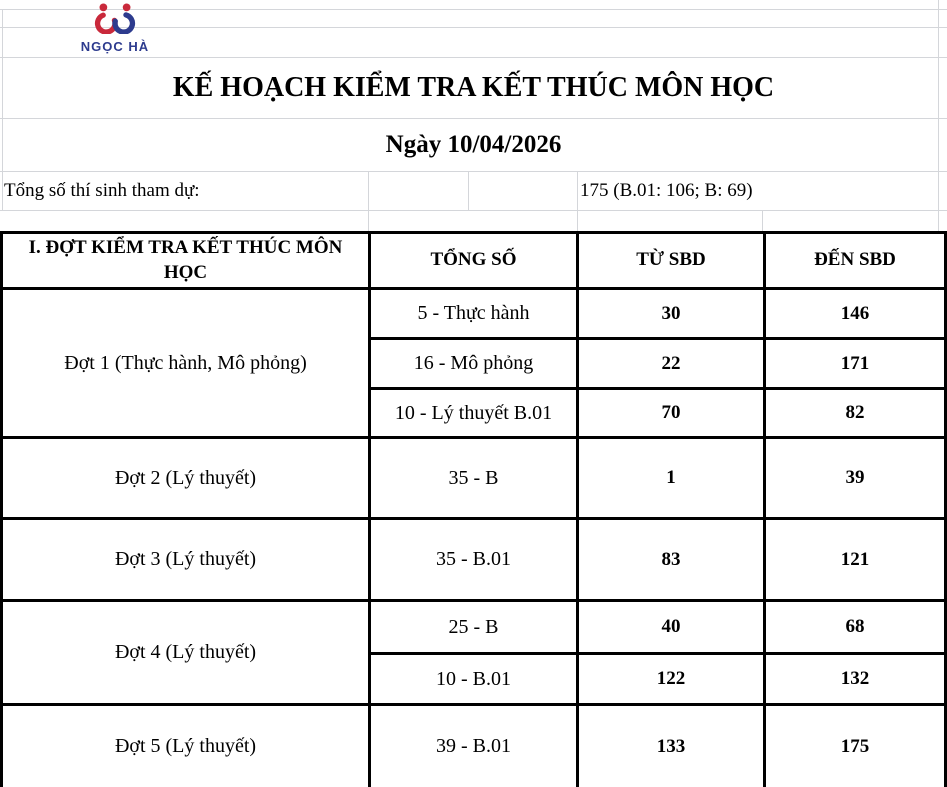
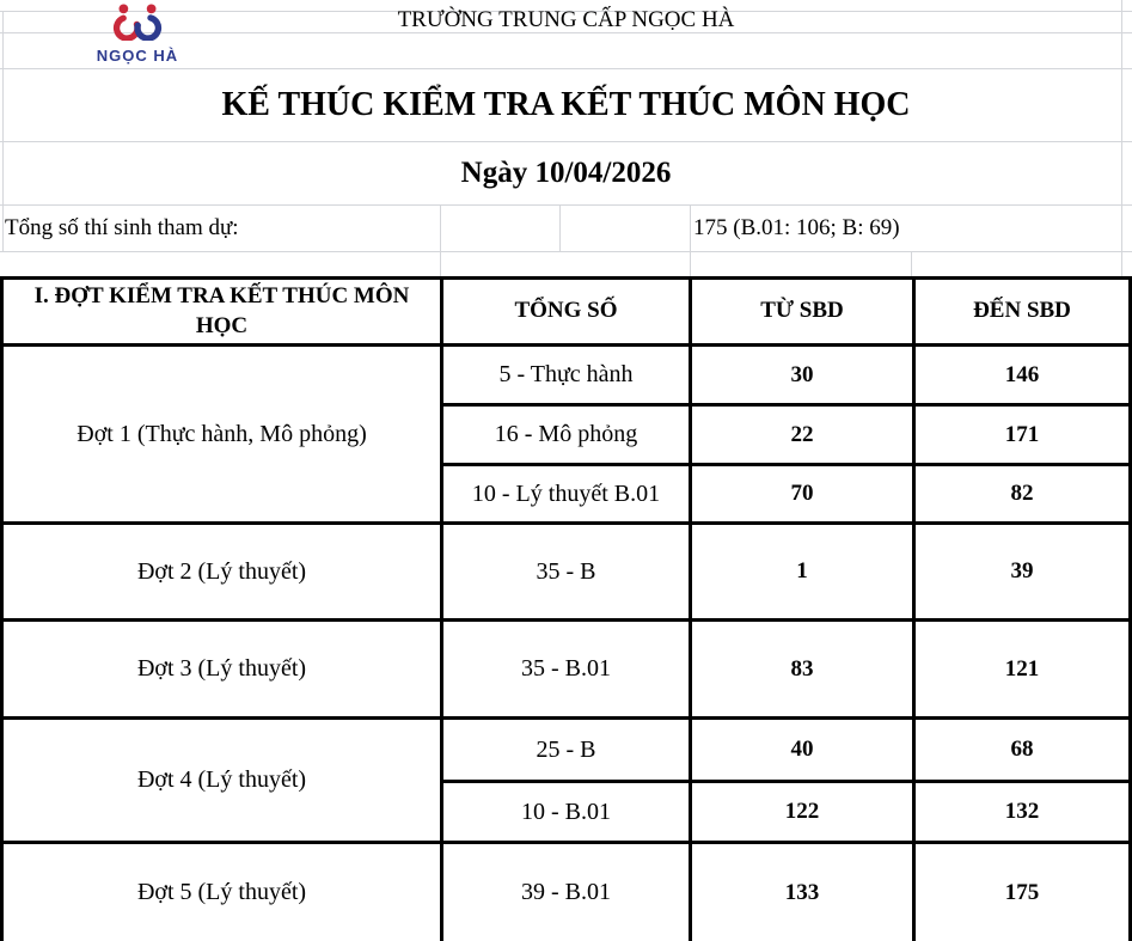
  NGỌC HÀ
+ TRƯỜNG TRUNG CẤP NGỌC HÀ
- KẾ HOẠCH KIỂM TRA KẾT THÚC MÔN HỌC
+ KẾ THÚC KIỂM TRA KẾT THÚC MÔN HỌC
  Ngày 10/04/2026
  Tổng số thí sinh tham dự:
  175 (B.01: 106; B: 69)
  I. ĐỢT KIỂM TRA KẾT THÚC MÔN HỌC	TỔNG SỐ	TỪ SBD	ĐẾN SBD
  Đợt 1 (Thực hành, Mô phỏng)	5 - Thực hành	30	146
  16 - Mô phỏng	22	171
  10 - Lý thuyết B.01	70	82
  Đợt 2 (Lý thuyết)	35 - B	1	39
  Đợt 3 (Lý thuyết)	35 - B.01	83	121
  Đợt 4 (Lý thuyết)	25 - B	40	68
  10 - B.01	122	132
  Đợt 5 (Lý thuyết)	39 - B.01	133	175
